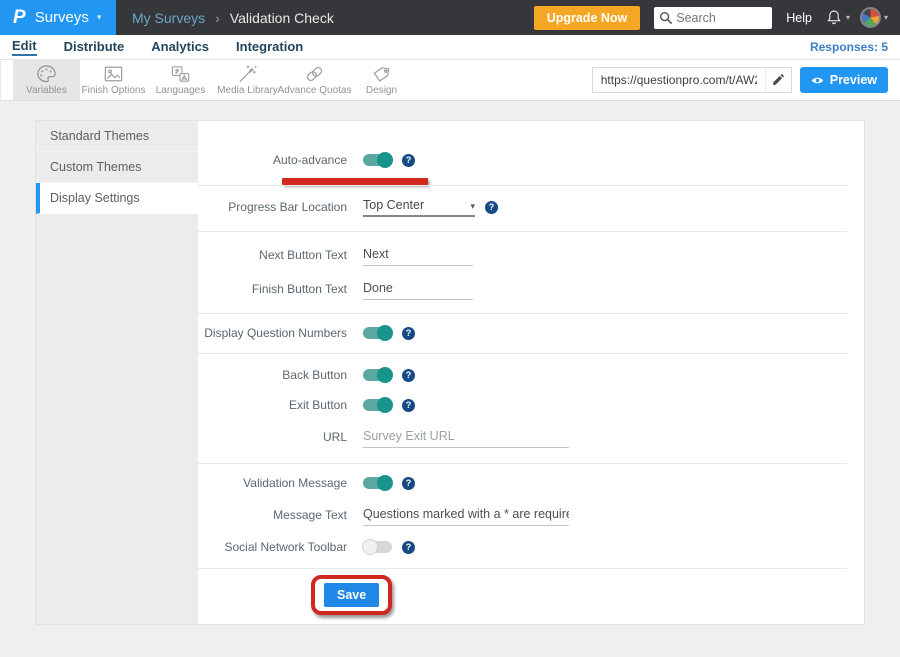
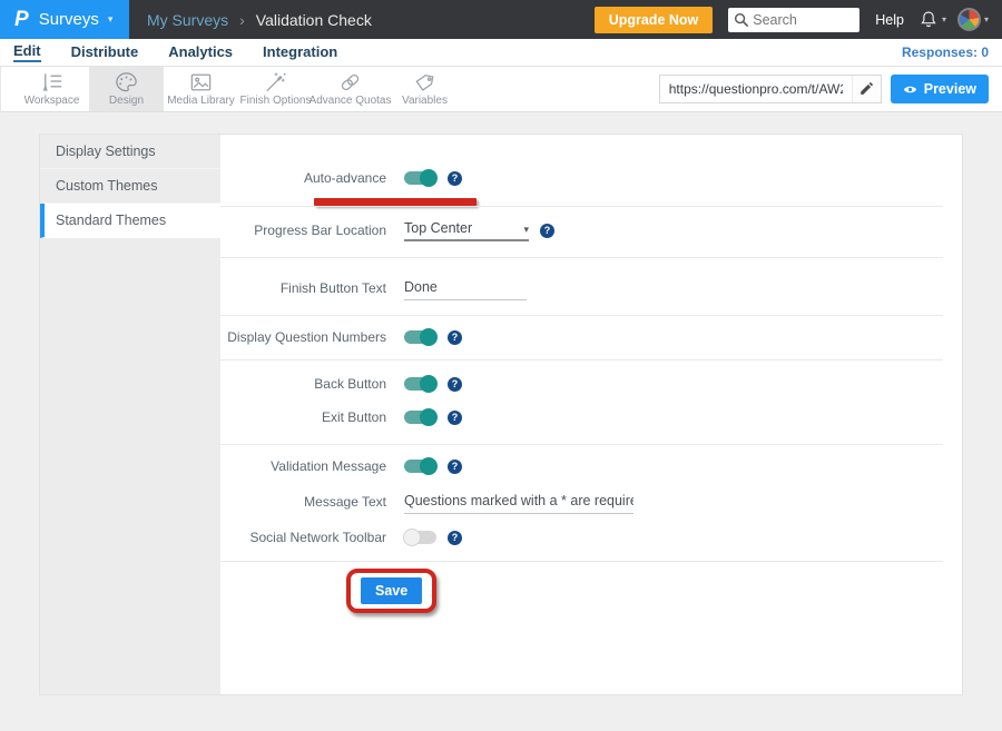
  P
  Surveys
  ▾
  My Surveys
  ›
  Validation Check
  Upgrade Now
  Search
  Help
  ▾
  ▾
  Edit
  Distribute
  Analytics
  Integration
- Responses: 5
+ Responses: 0
+ Workspace
- Variables
+ Design
- Finish Options
+ Media Library
- Languages
- Media Library
+ Finish Options
  Advance Quotas
- Design
+ Variables
  https://questionpro.com/t/AW
  Preview
- Standard Themes
+ Display Settings
  Custom Themes
- Display Settings
+ Standard Themes
  Auto-advance
  ?
  Progress Bar Location
  Top Center
  ▾
  ?
- Next Button Text
- Next
  Finish Button Text
  Done
  Display Question Numbers
  ?
  Back Button
  ?
  Exit Button
  ?
- URL
- Survey Exit URL
  Validation Message
  ?
  Message Text
  Questions marked with a * are requir
  Social Network Toolbar
  ?
  Save
